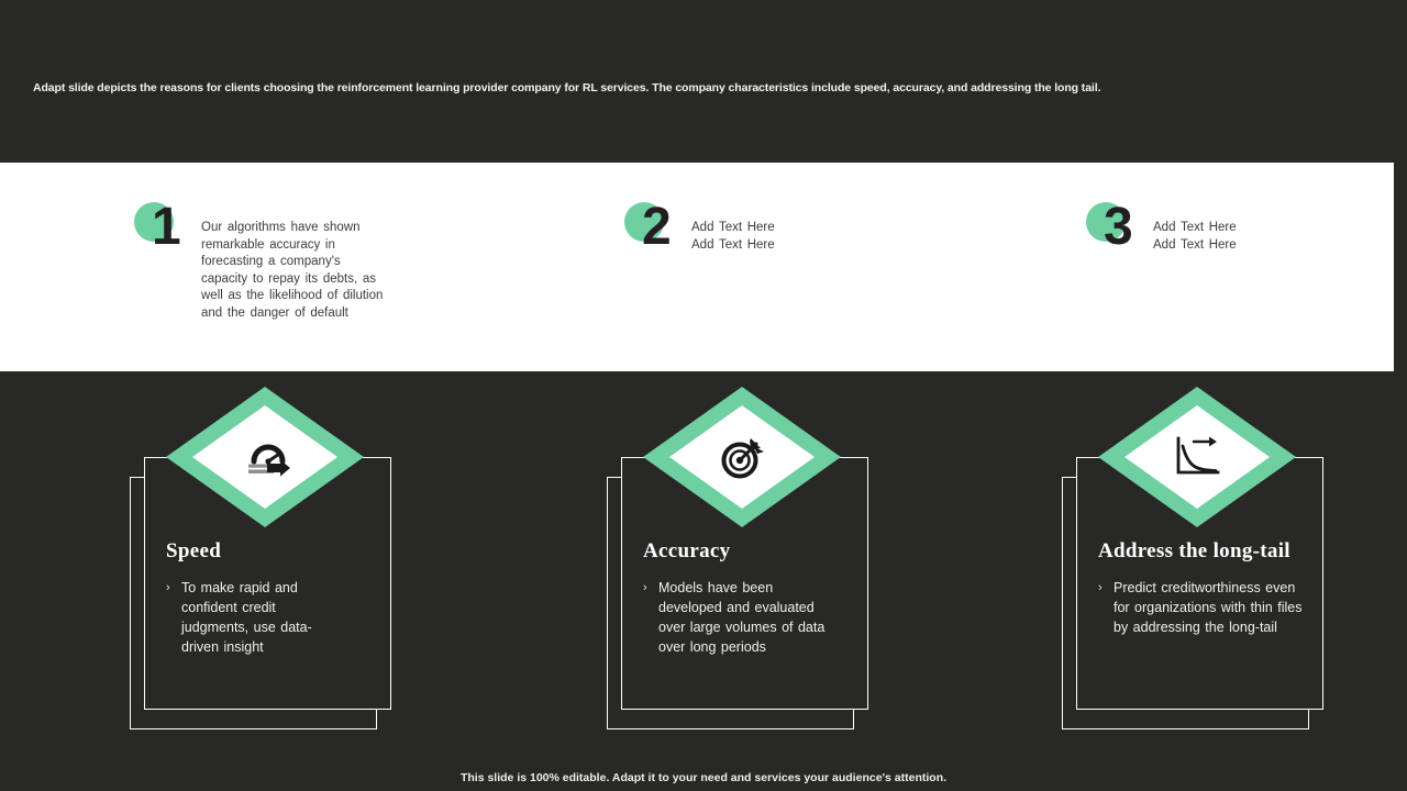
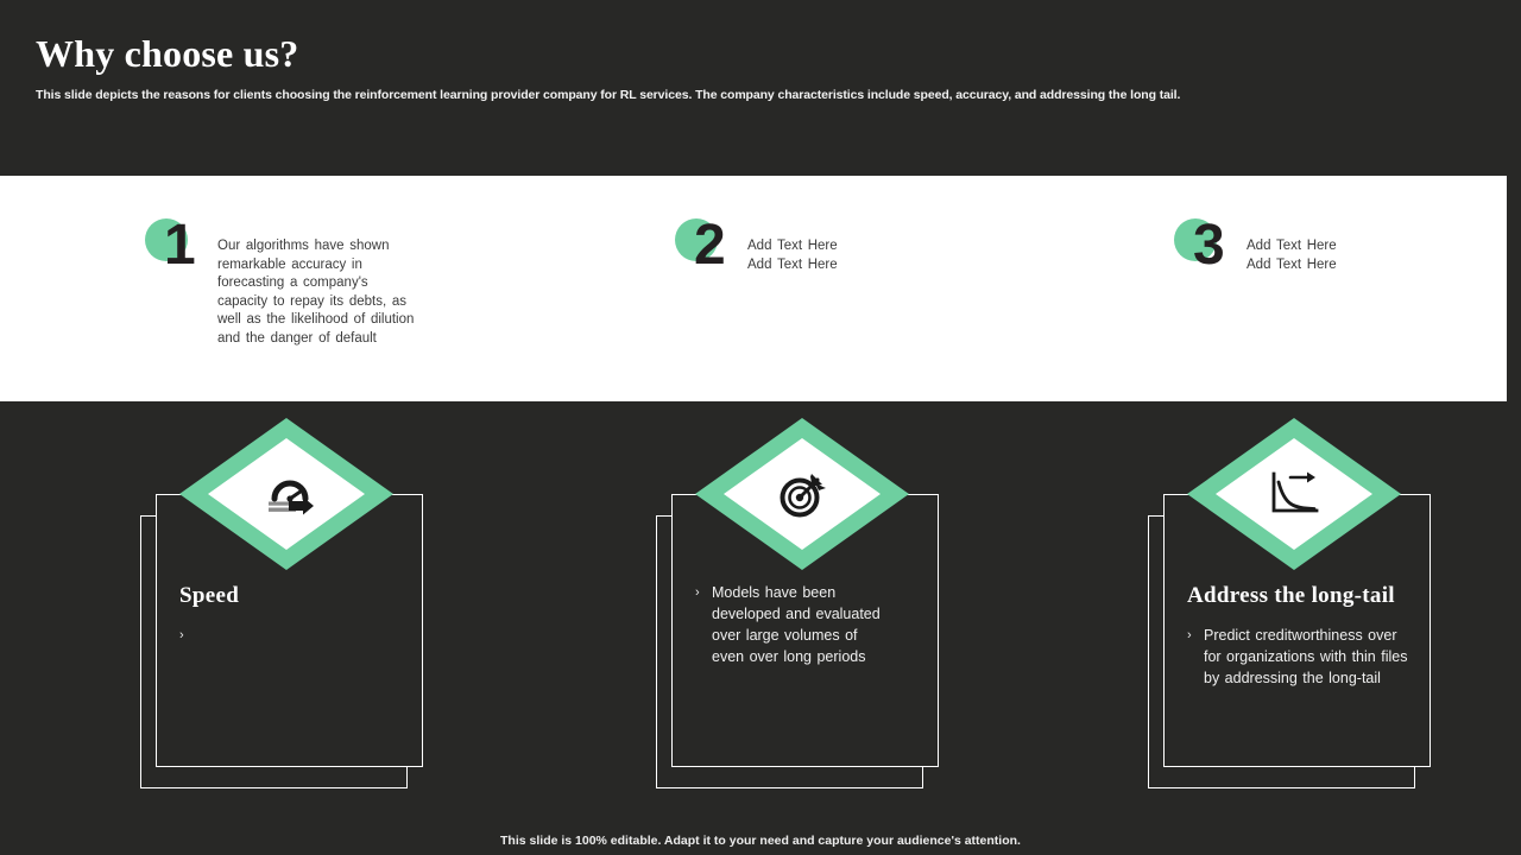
+ Why choose us?
- Adapt slide depicts the reasons for clients choosing the reinforcement learning provider company for RL services. The company characteristics include speed, accuracy, and addressing the long tail.
+ This slide depicts the reasons for clients choosing the reinforcement learning provider company for RL services. The company characteristics include speed, accuracy, and addressing the long tail.
  1
  Our algorithms have shown
  remarkable accuracy in
  forecasting a company's
  capacity to repay its debts, as
  well as the likelihood of dilution
  and the danger of default
  2
  Add Text Here
  Add Text Here
  3
  Add Text Here
  Add Text Here
  Speed
  ›
- To make rapid and confident credit judgments, use data-driven insight
- Accuracy
  ›
- Models have been developed and evaluated over large volumes of data over long periods
+ Models have been developed and evaluated over large volumes of even over long periods
  Address the long-tail
  ›
- Predict creditworthiness even for organizations with thin files by addressing the long-tail
+ Predict creditworthiness over for organizations with thin files by addressing the long-tail
- This slide is 100% editable. Adapt it to your need and services your audience's attention.
+ This slide is 100% editable. Adapt it to your need and capture your audience's attention.
